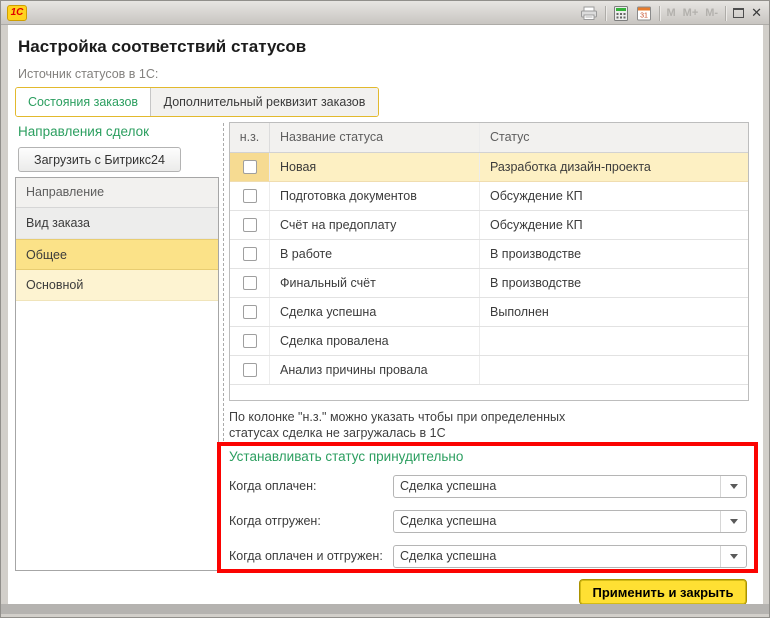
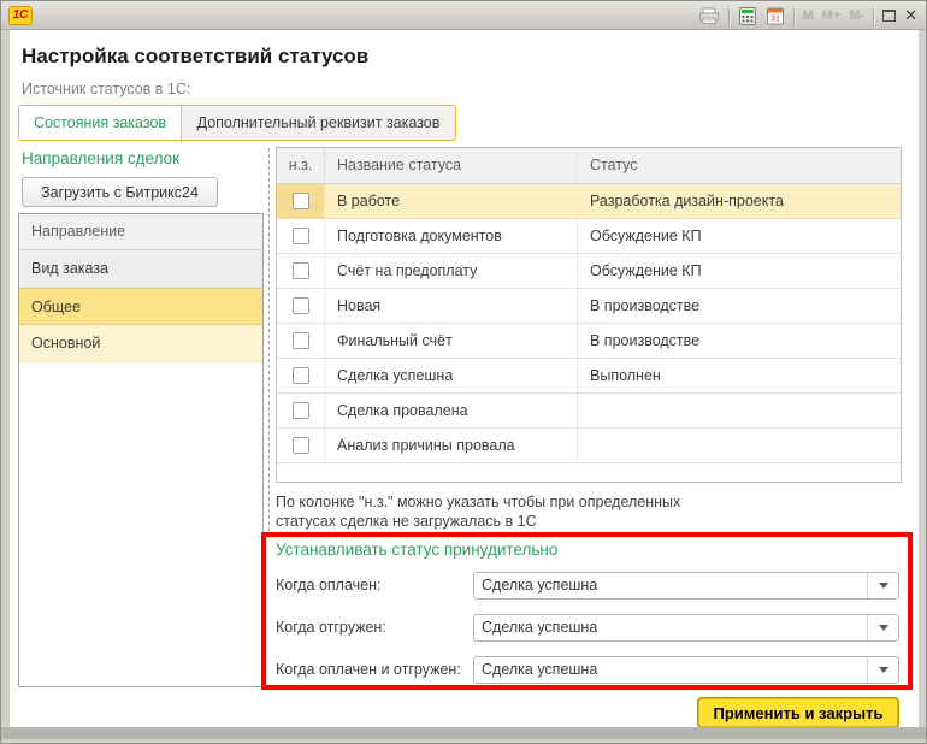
  1С
  M
  M+
  M-
  ✕
  Настройка соответствий статусов
  Источник статусов в 1С:
  Состояния заказов
  Дополнительный реквизит заказов
  Направления сделок
  Загрузить с Битрикс24
  Направление
  Вид заказа
  Общее
  Основной
  н.з.
  Название статуса
  Статус
- Новая
+ В работе
  Разработка дизайн-проекта
  Подготовка документов
  Обсуждение КП
  Счёт на предоплату
  Обсуждение КП
- В работе
+ Новая
  В производстве
  Финальный счёт
  В производстве
  Сделка успешна
  Выполнен
  Сделка провалена
  Анализ причины провала
  По колонке "н.з." можно указать чтобы при определенных
  статусах сделка не загружалась в 1С
  Устанавливать статус принудительно
  Когда оплачен:
  Сделка успешна
  Когда отгружен:
  Сделка успешна
  Когда оплачен и отгружен:
  Сделка успешна
  Применить и закрыть
